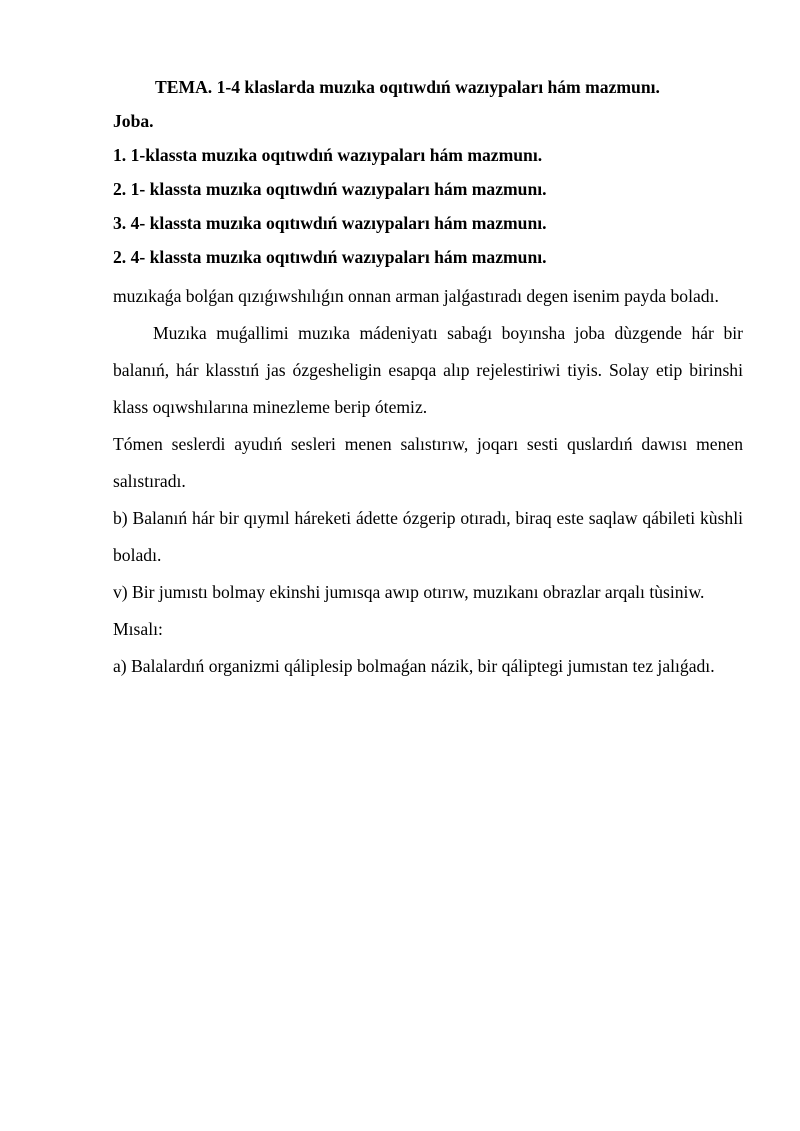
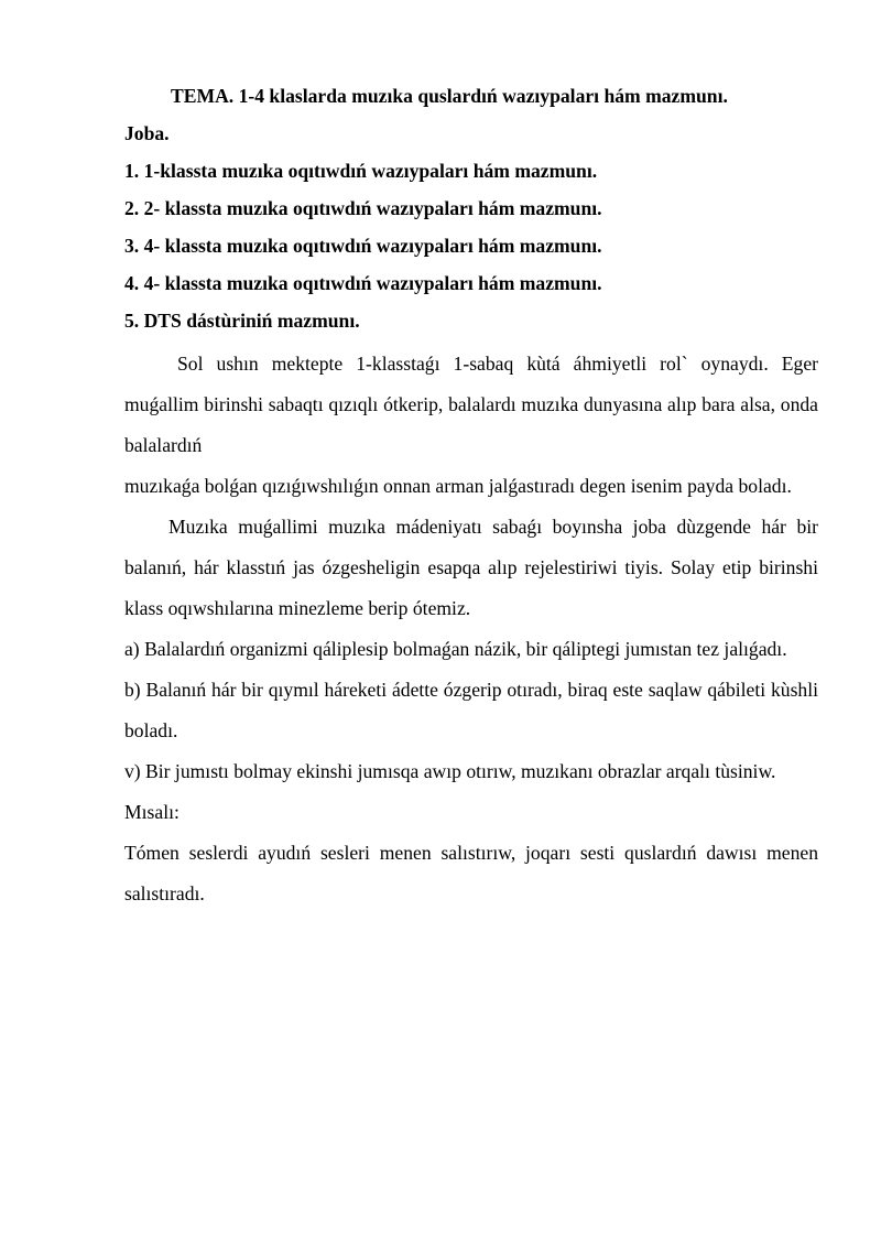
- TEMA. 1-4 klaslarda muzıka oqıtıwdıń wazıypaları hám mazmunı.
+ TEMA. 1-4 klaslarda muzıka quslardıń wazıypaları hám mazmunı.
  Joba.
  1. 1-klassta muzıka oqıtıwdıń wazıypaları hám mazmunı.
- 2. 1- klassta muzıka oqıtıwdıń wazıypaları hám mazmunı.
+ 2. 2- klassta muzıka oqıtıwdıń wazıypaları hám mazmunı.
  3. 4- klassta muzıka oqıtıwdıń wazıypaları hám mazmunı.
- 2. 4- klassta muzıka oqıtıwdıń wazıypaları hám mazmunı.
+ 4. 4- klassta muzıka oqıtıwdıń wazıypaları hám mazmunı.
+ 5. DTS dástùriniń mazmunı.
+ Sol ushın mektepte 1-klasstaǵı 1-sabaq kùtá áhmiyetli rol` oynaydı. Eger muǵallim birinshi sabaqtı qızıqlı ótkerip, balalardı muzıka dunyasına alıp bara alsa, onda balalardıń
  muzıkaǵa bolǵan qızıǵıwshılıǵın onnan arman jalǵastıradı degen isenim payda boladı.
  Muzıka muǵallimi muzıka mádeniyatı sabaǵı boyınsha joba dùzgende hár bir balanıń, hár klasstıń jas ózgesheligin esapqa alıp rejelestiriwi tiyis. Solay etip birinshi klass oqıwshılarına minezleme berip ótemiz.
- Tómen seslerdi ayudıń sesleri menen salıstırıw, joqarı sesti quslardıń dawısı menen salıstıradı.
+ a) Balalardıń organizmi qáliplesip bolmaǵan názik, bir qáliptegi jumıstan tez jalıǵadı.
  b) Balanıń hár bir qıymıl háreketi ádette ózgerip otıradı, biraq este saqlaw qábileti kùshli boladı.
  v) Bir jumıstı bolmay ekinshi jumısqa awıp otırıw, muzıkanı obrazlar arqalı tùsiniw.
  Mısalı:
- a) Balalardıń organizmi qáliplesip bolmaǵan názik, bir qáliptegi jumıstan tez jalıǵadı.
+ Tómen seslerdi ayudıń sesleri menen salıstırıw, joqarı sesti quslardıń dawısı menen salıstıradı.
